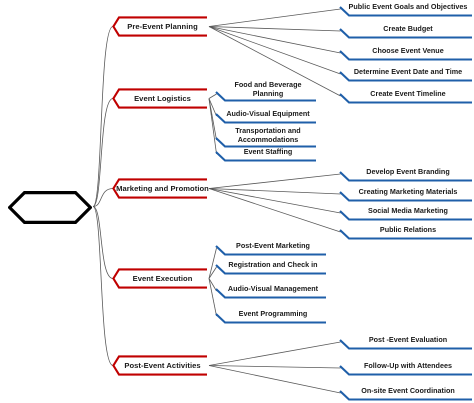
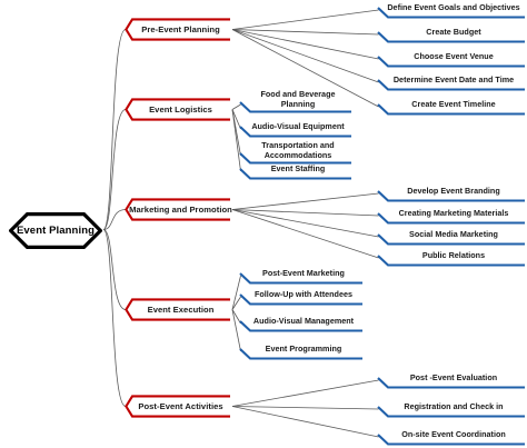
+ Event Planning
  Pre-Event Planning
- Public Event Goals and Objectives
+ Define Event Goals and Objectives
  Create Budget
  Choose Event Venue
  Determine Event Date and Time
  Create Event Timeline
  Event Logistics
  Food and Beverage Planning
  Audio-Visual Equipment
  Transportation and Accommodations
  Event Staffing
  Marketing and Promotion
  Develop Event Branding
  Creating Marketing Materials
  Social Media Marketing
  Public Relations
  Event Execution
  Post-Event Marketing
- Registration and Check in
+ Follow-Up with Attendees
  Audio-Visual Management
  Event Programming
  Post-Event Activities
  Post -Event Evaluation
- Follow-Up with Attendees
+ Registration and Check in
  On-site Event Coordination
